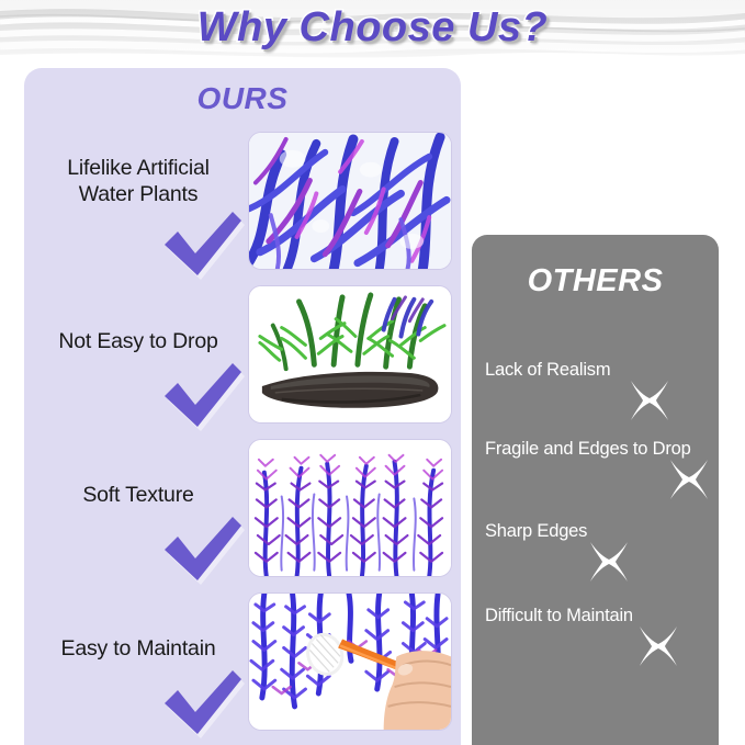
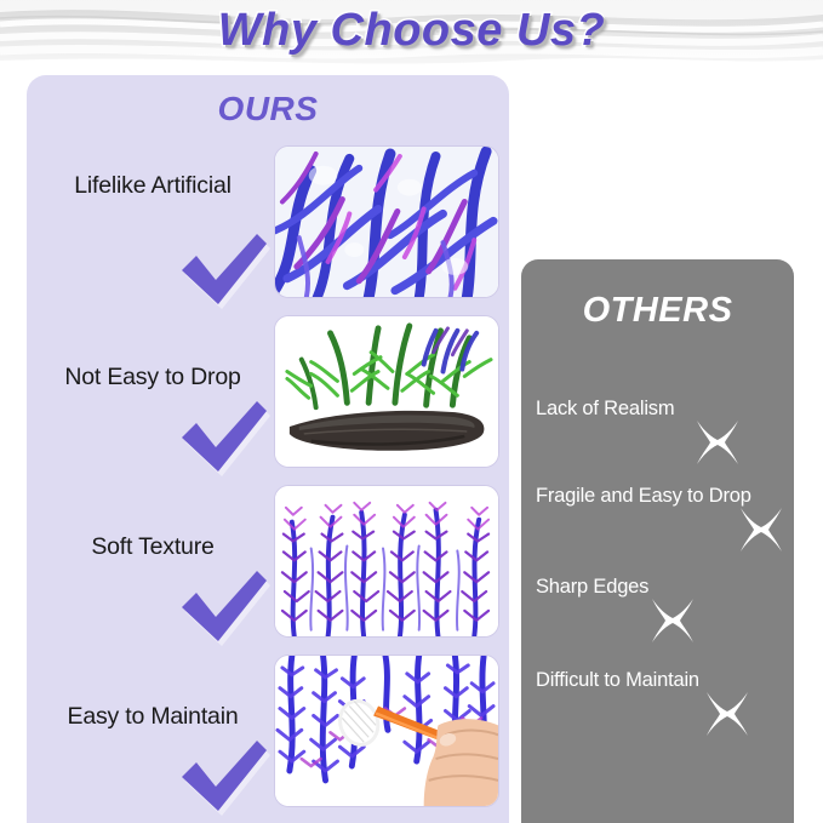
  Why Choose Us?
  OURS
  Lifelike Artificial
- Water Plants
  Not Easy to Drop
  Soft Texture
  Easy to Maintain
  OTHERS
  Lack of Realism
- Fragile and Edges to Drop
+ Fragile and Easy to Drop
  Sharp Edges
  Difficult to Maintain
